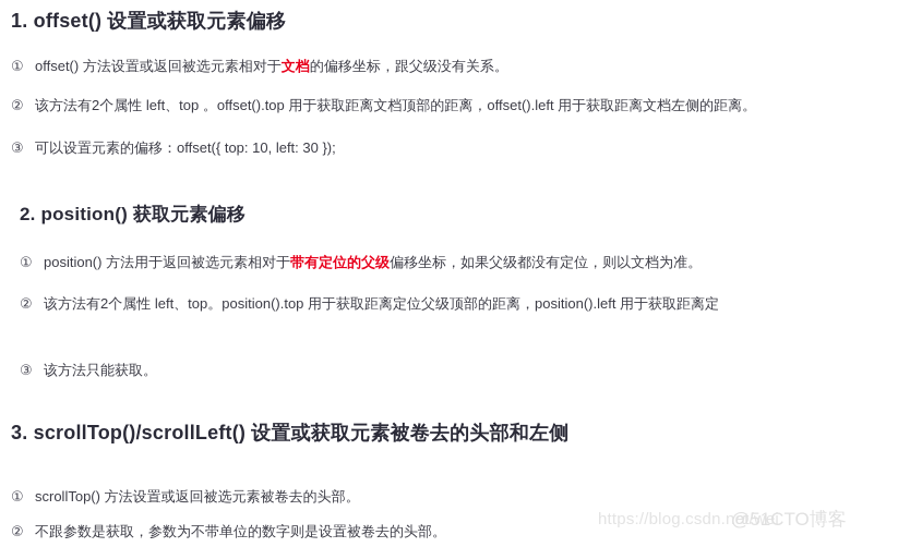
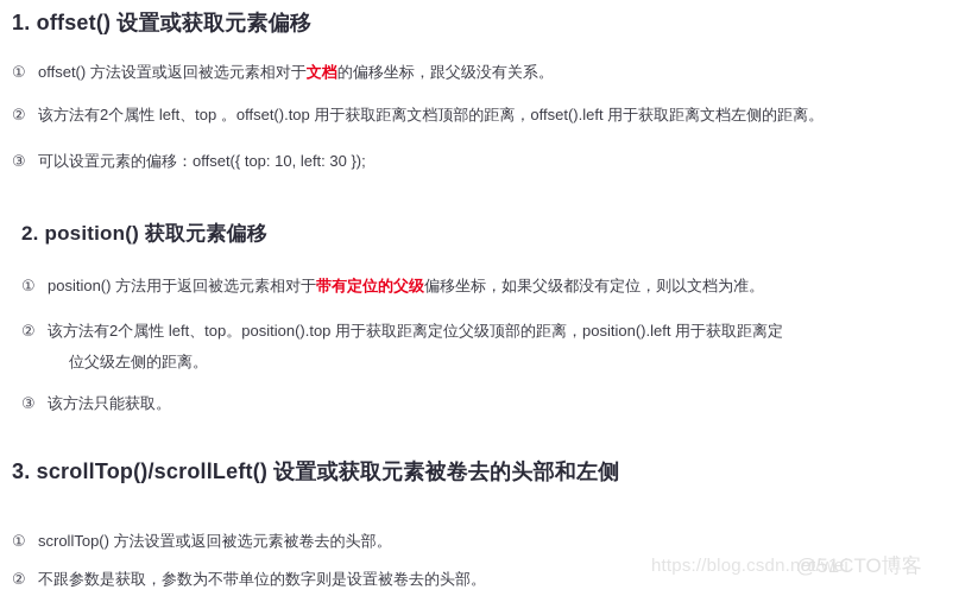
  1. offset() 设置或获取元素偏移
  ① offset() 方法设置或返回被选元素相对于文档的偏移坐标，跟父级没有关系。
  ② 该方法有2个属性 left、top 。offset().top 用于获取距离文档顶部的距离，offset().left 用于获取距离文档左侧的距离。
  ③ 可以设置元素的偏移：offset({ top: 10, left: 30 });
  2. position() 获取元素偏移
  ① position() 方法用于返回被选元素相对于带有定位的父级偏移坐标，如果父级都没有定位，则以文档为准。
  ② 该方法有2个属性 left、top。position().top 用于获取距离定位父级顶部的距离，position().left 用于获取距离定
+ 位父级左侧的距离。
  ③ 该方法只能获取。
  3. scrollTop()/scrollLeft() 设置或获取元素被卷去的头部和左侧
  ① scrollTop() 方法设置或返回被选元素被卷去的头部。
  ② 不跟参数是获取，参数为不带单位的数字则是设置被卷去的头部。
  https://blog.csdn.net/wei
  @51CTO博客
